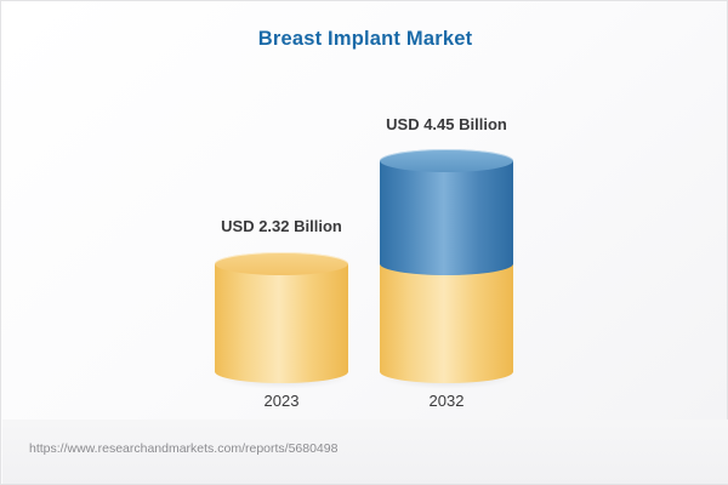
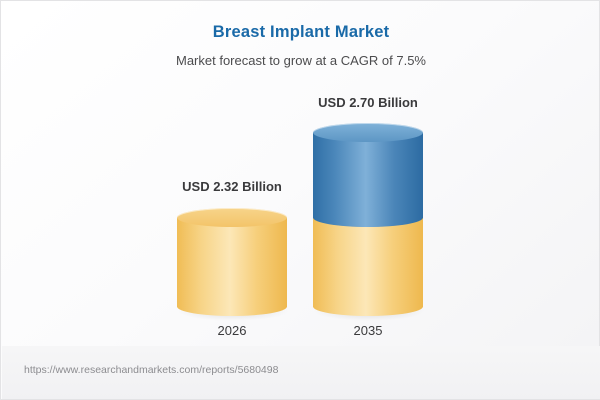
  Breast Implant Market
+ Market forecast to grow at a CAGR of 7.5%
  USD 2.32 Billion
- 2023
+ 2026
- USD 4.45 Billion
+ USD 2.70 Billion
- 2032
+ 2035
  https://www.researchandmarkets.com/reports/5680498
